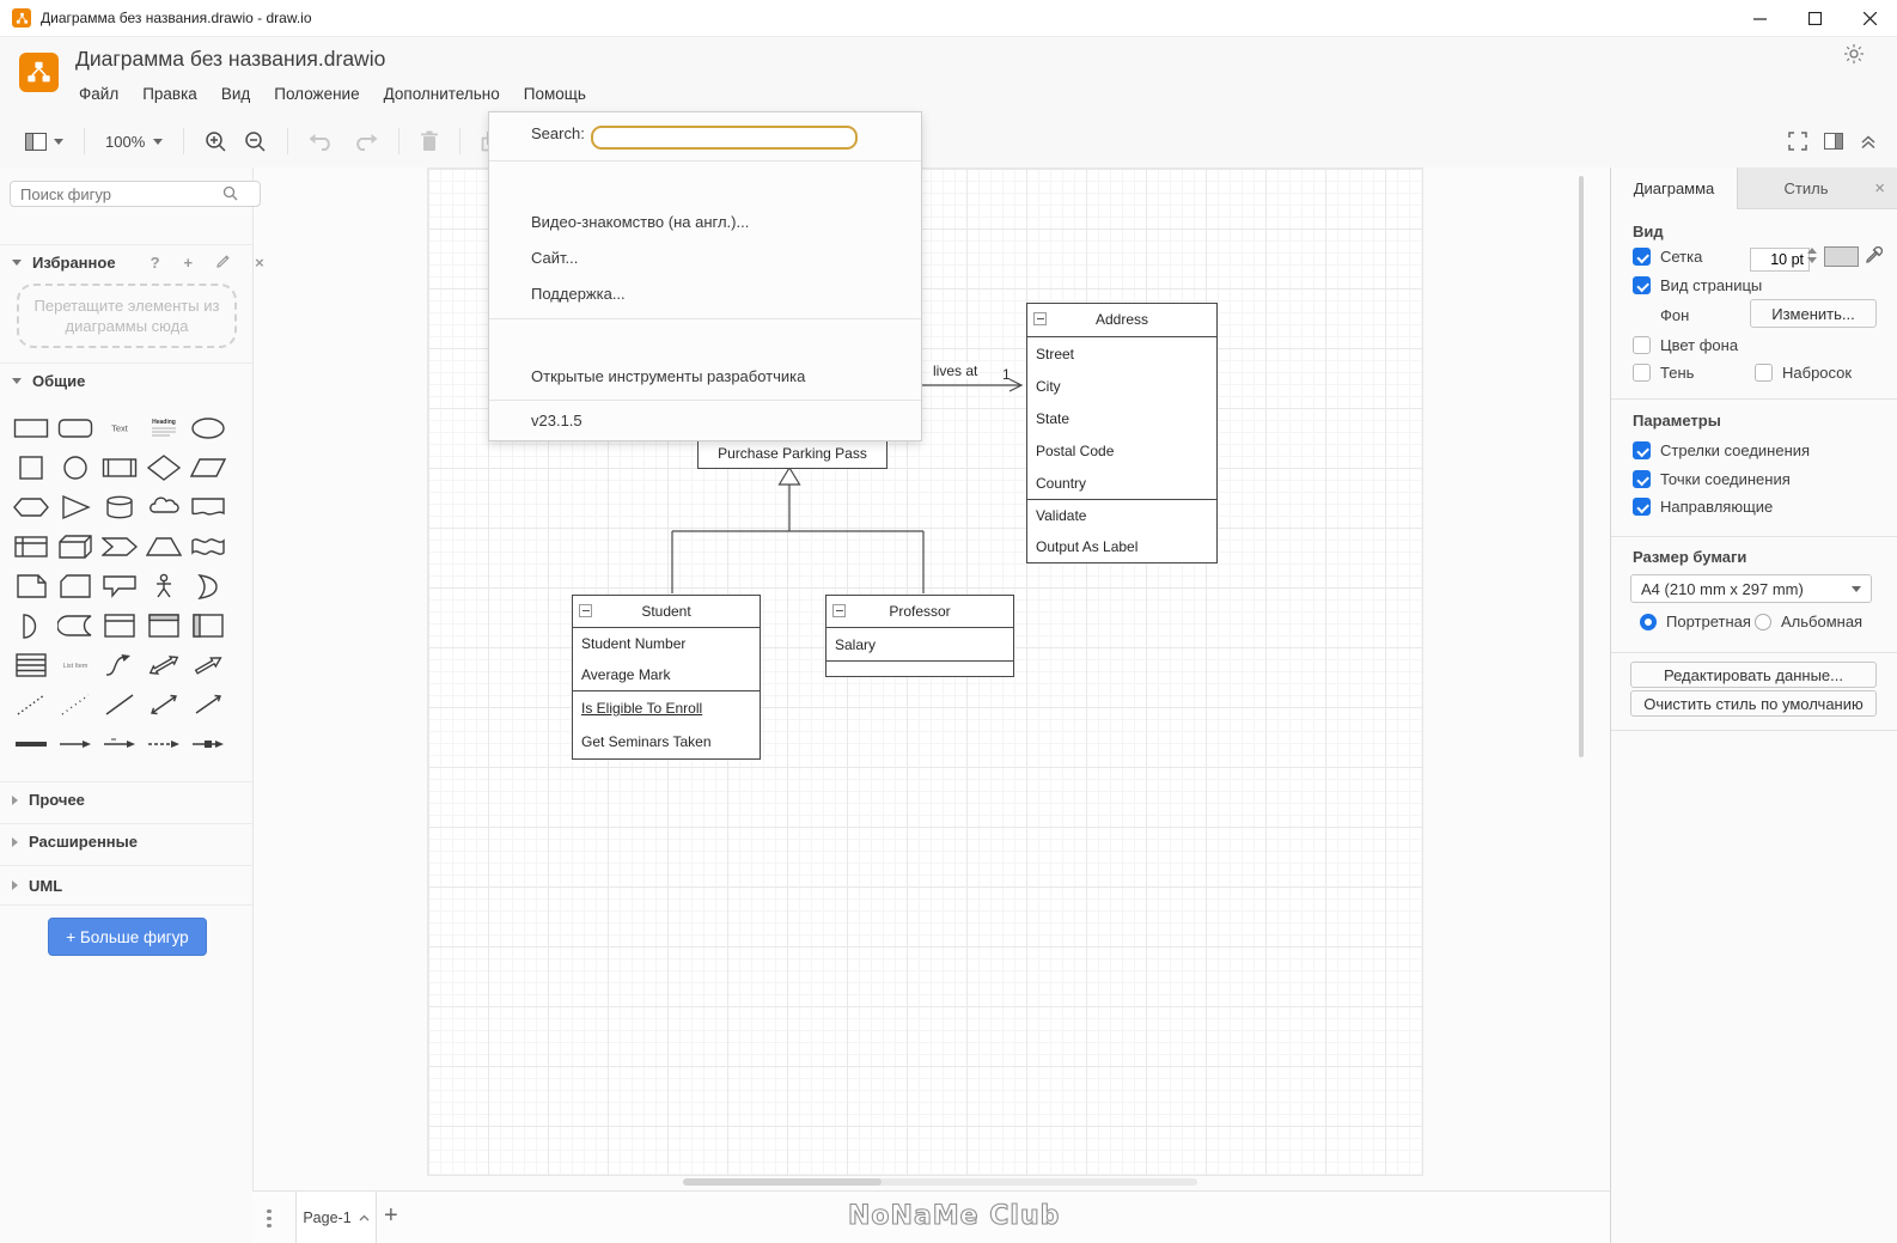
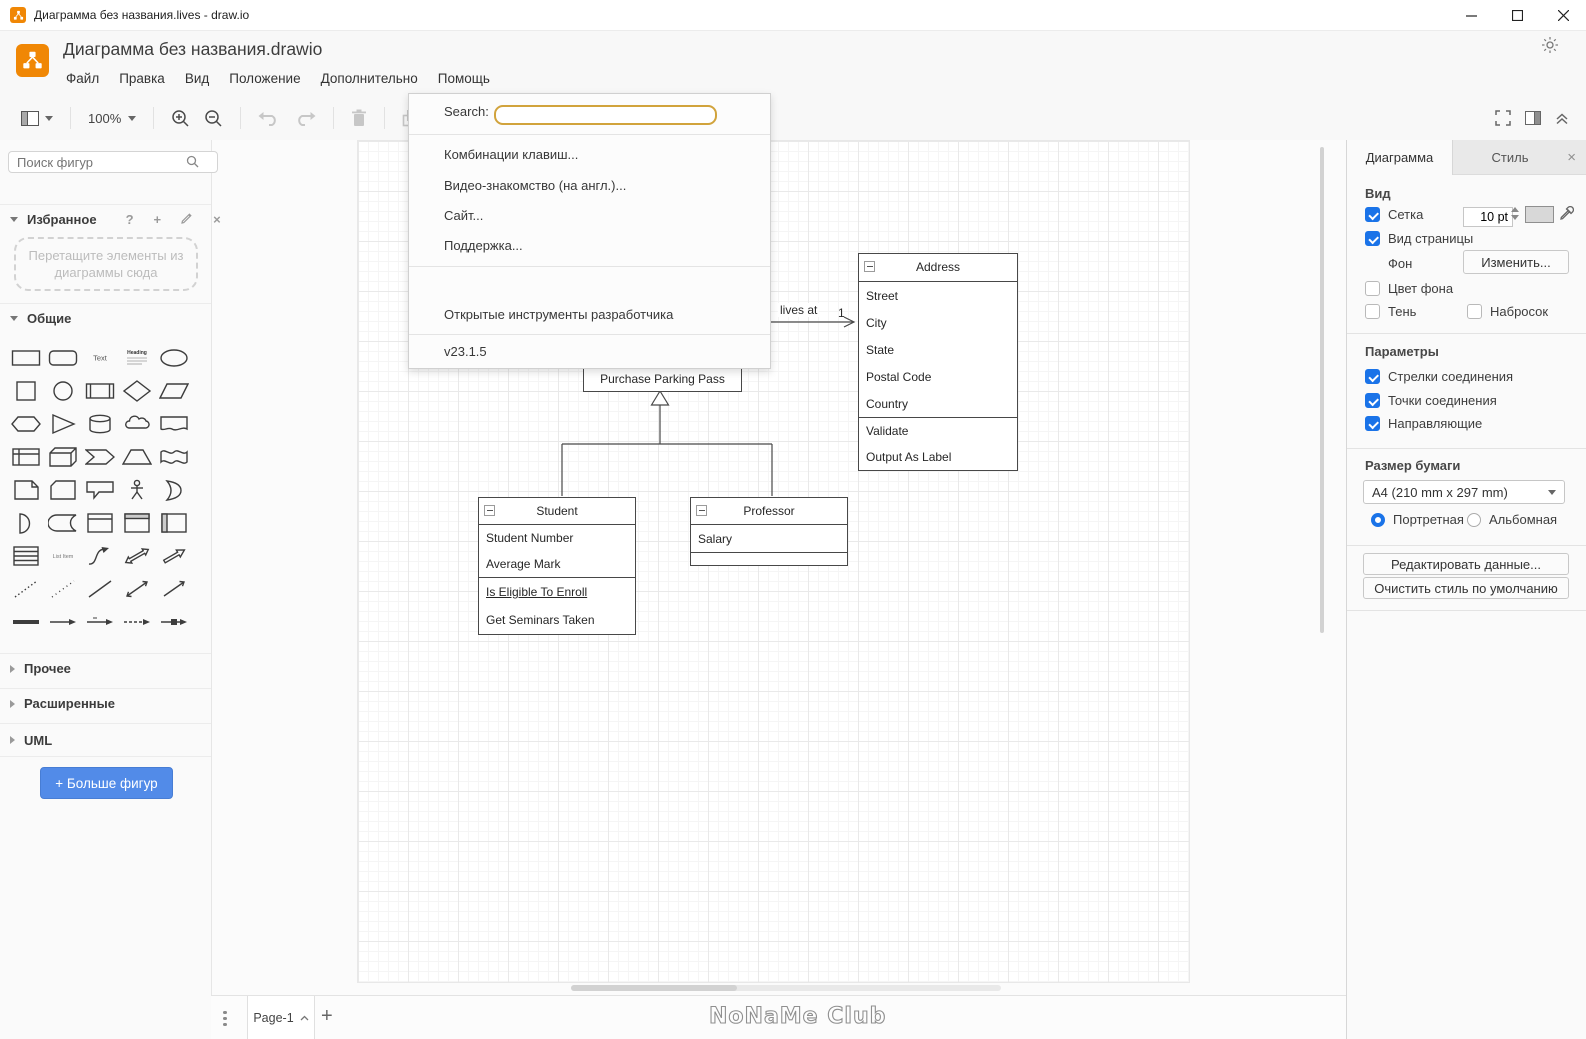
- Диаграмма без названия.drawio - draw.io
+ Диаграмма без названия.lives - draw.io
  Диаграмма без названия.drawio
  Файл
  Правка
  Вид
  Положение
  Дополнительно
  Помощь
  100%
  lives at
  1
  Purchase Parking Pass
  Student
  Student Number
  Average Mark
  Is Eligible To Enroll
  Get Seminars Taken
  Professor
  Salary
  Address
  Street
  City
  State
  Postal Code
  Country
  Validate
  Output As Label
  Поиск фигур
  Избранное
  ?
  +
  ×
  Перетащите элементы из
  диаграммы сюда
  Общие
  Text
  Прочее
  Расширенные
  UML
  + Больше фигур
  Page-1
  +
  NoNaMe Club
  Диаграмма
  Стиль
  ×
  Вид
  Сетка
  10 pt
  Вид страницы
  Фон
  Изменить...
  Цвет фона
  Тень
  Набросок
  Параметры
  Стрелки соединения
  Точки соединения
  Направляющие
  Размер бумаги
  A4 (210 mm x 297 mm)
  Портретная
  Альбомная
  Редактировать данные...
  Очистить стиль по умолчанию
  Search:
+ Комбинации клавиш...
  Видео-знакомство (на англ.)...
  Сайт...
  Поддержка...
  Открытые инструменты разработчика
  v23.1.5
